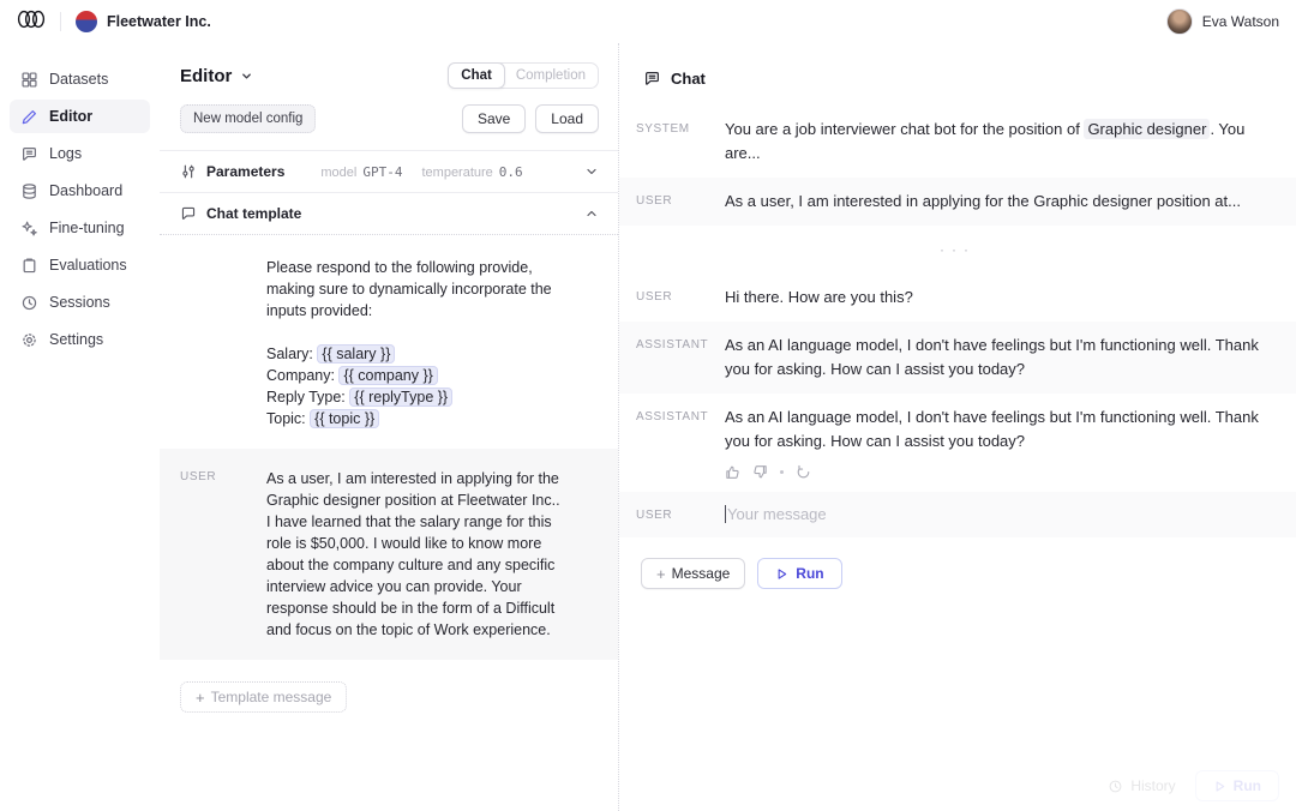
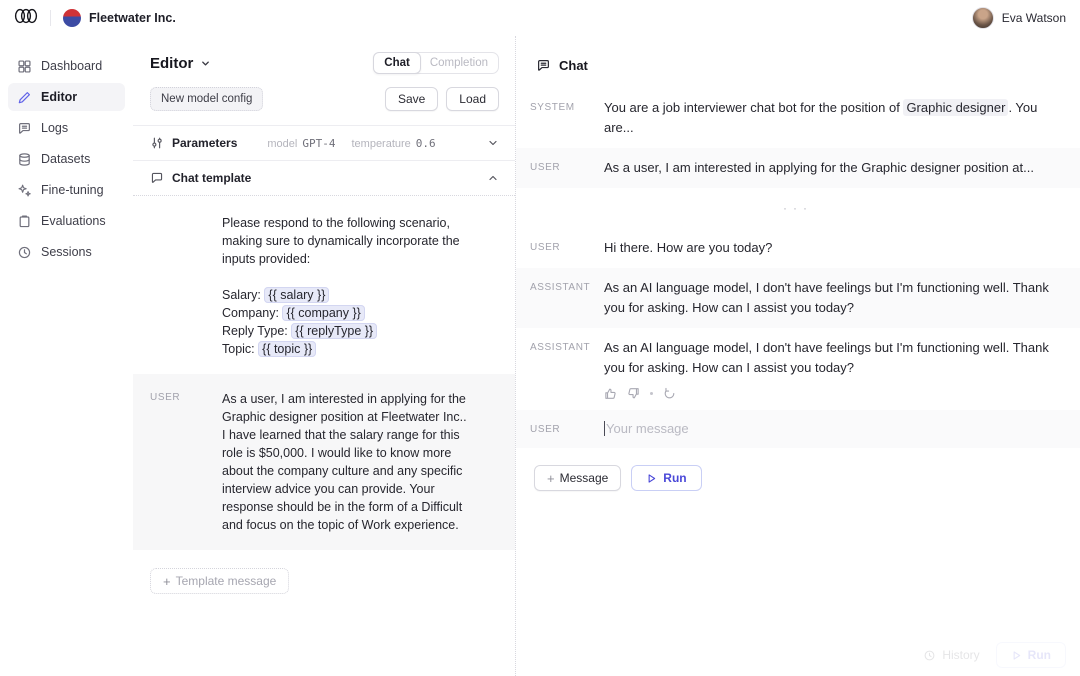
  Fleetwater Inc.
  Eva Watson
- Datasets
+ Dashboard
  Editor
  Logs
- Dashboard
+ Datasets
  Fine-tuning
  Evaluations
  Sessions
- Settings
  Editor
  Chat
  Completion
  New model config
  Save
  Load
  Parameters
  model
  GPT-4
  temperature
  0.6
  Chat template
- Please respond to the following provide,
+ Please respond to the following scenario,
  making sure to dynamically incorporate the
  inputs provided:
  Salary: {{ salary }}
  Company: {{ company }}
  Reply Type: {{ replyType }}
  Topic: {{ topic }}
  USER
  As a user, I am interested in applying for the Graphic designer position at Fleetwater Inc.. I have learned that the salary range for this role is $50,000. I would like to know more about the company culture and any specific interview advice you can provide. Your response should be in the form of a Difficult and focus on the topic of Work experience.
  +
  Template message
  Chat
  SYSTEM
  You are a job interviewer chat bot for the position of Graphic designer . You are...
  USER
  As a user, I am interested in applying for the Graphic designer position at...
  ···
  USER
- Hi there. How are you this?
+ Hi there. How are you today?
  ASSISTANT
  As an AI language model, I don't have feelings but I'm functioning well. Thank you for asking. How can I assist you today?
  ASSISTANT
  As an AI language model, I don't have feelings but I'm functioning well. Thank you for asking. How can I assist you today?
  USER
  Your message
  +
  Message
  Run
  History
  Run
